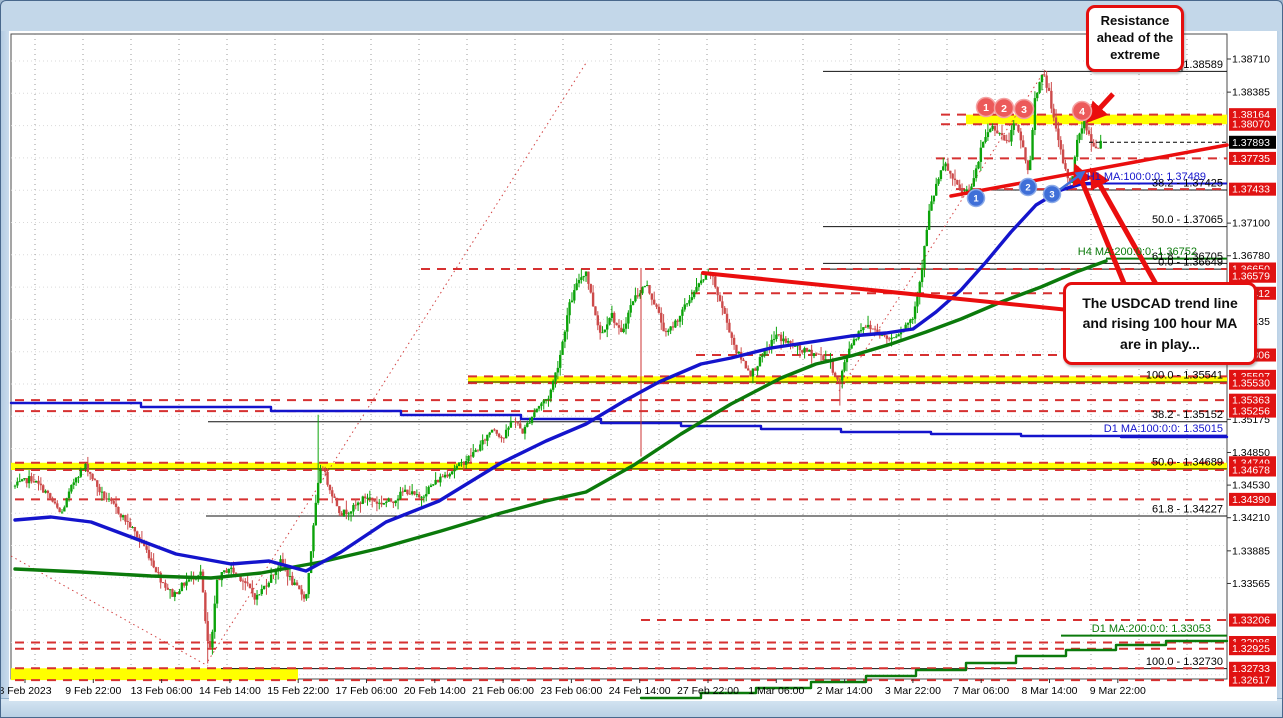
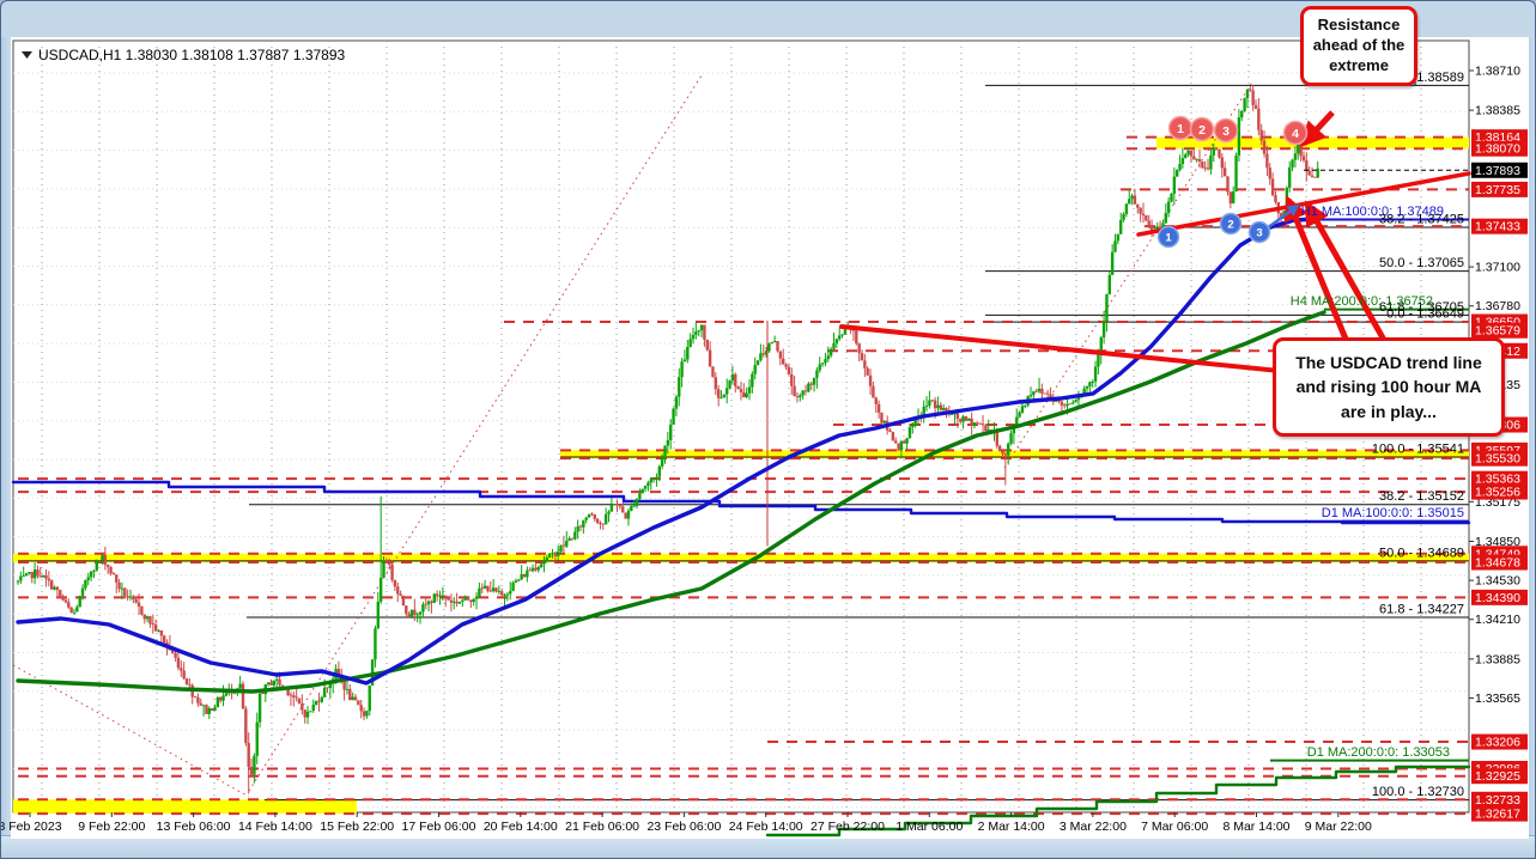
  1
  2
  3
  4
  1
  2
  3
  38.2 - 1.37425
  50.0 - 1.37065
  61.8 - 1.36705
  0.0 - 1.36649
  100.0 - 1.35541
  38.2 - 1.35152
  50.0 - 1.34689
  61.8 - 1.34227
  100.0 - 1.32730
  H1 MA:100:0:0: 1.37489
  H4 MA:200:0:0: 1.36752
  D1 MA:100:0:0: 1.35015
  D1 MA:200:0:0: 1.33053
+ USDCAD,H1 1.38030 1.38108 1.37887 1.37893
  1.38710
  1.38385
  1.37100
  1.36780
  1.35175
  1.34850
  1.34530
  1.34210
  1.33885
  1.33565
  1.38164
  1.38070
  1.37735
  1.37433
  1.36650
  1.36579
  1.35530
  1.35363
  1.35256
  1.34749
  1.34678
  1.34390
  1.33206
  1.32925
  1.32733
  1.32617
  1.37893
  8 Feb 2023
  9 Feb 22:00
  13 Feb 06:00
  14 Feb 14:00
  15 Feb 22:00
  17 Feb 06:00
  20 Feb 14:00
  21 Feb 06:00
  23 Feb 06:00
  24 Feb 14:00
  27 Feb 22:00
  1 Mar 06:00
  2 Mar 14:00
  3 Mar 22:00
  7 Mar 06:00
  8 Mar 14:00
  9 Mar 22:00
  Resistance ahead of the extreme
  The USDCAD trend line and rising 100 hour MA are in play...
